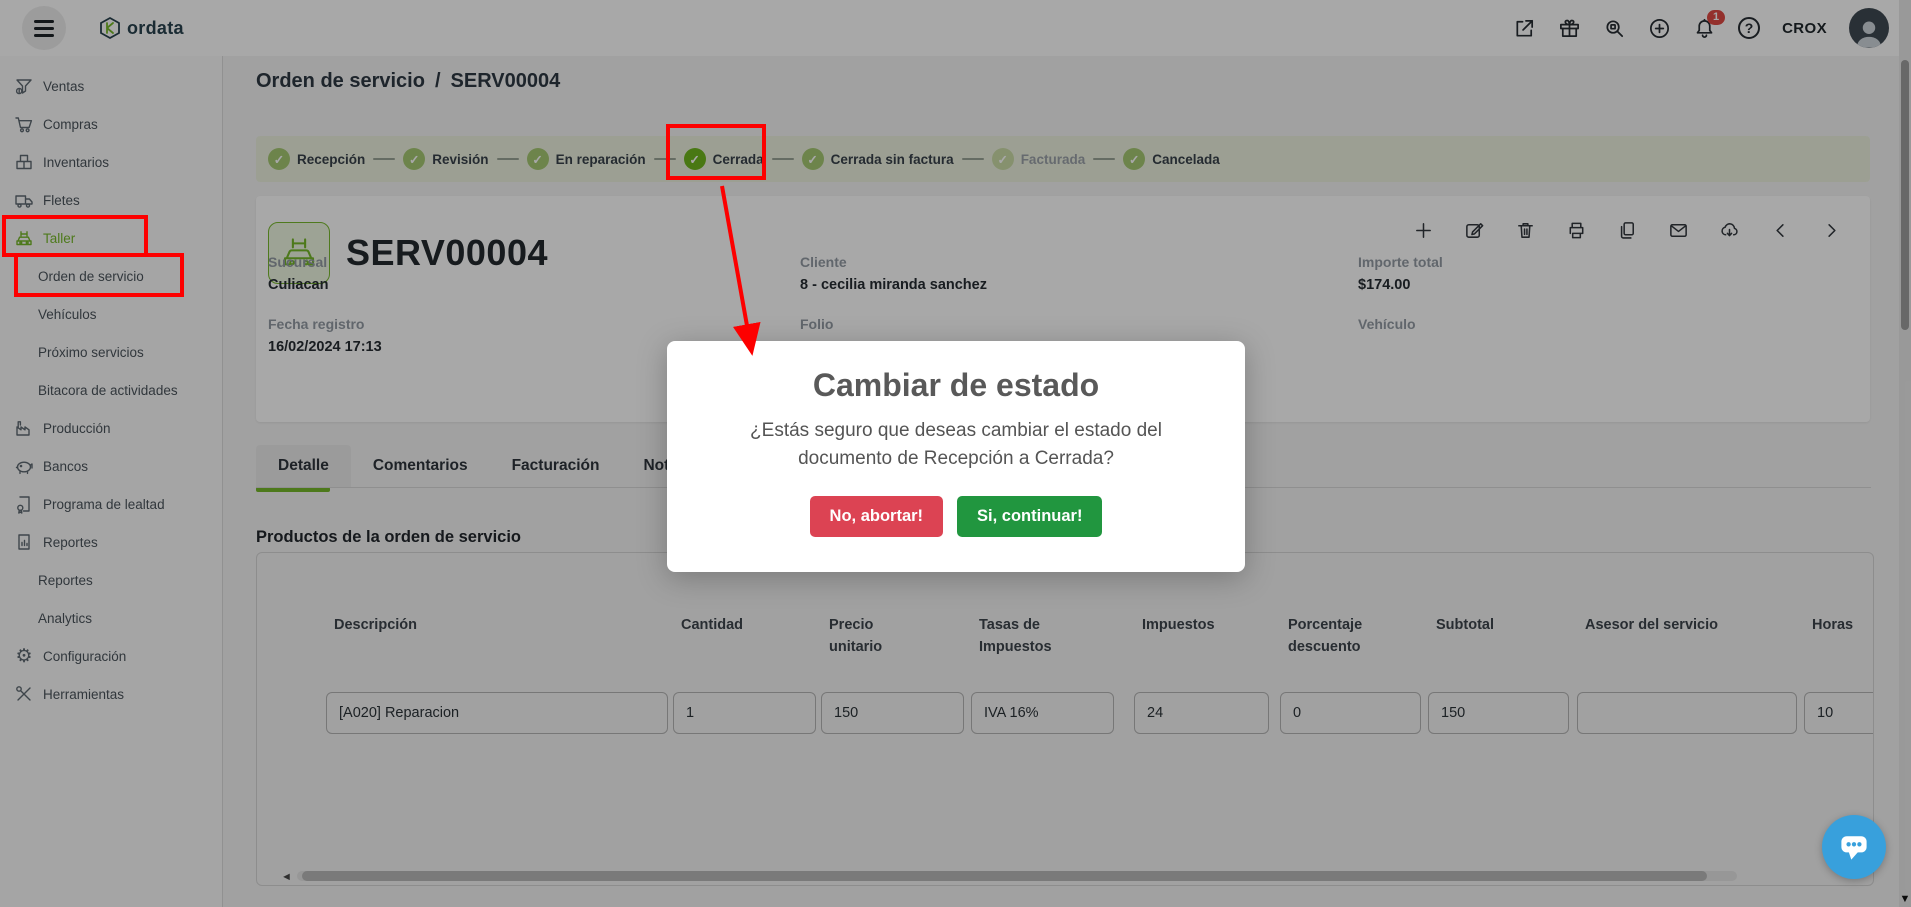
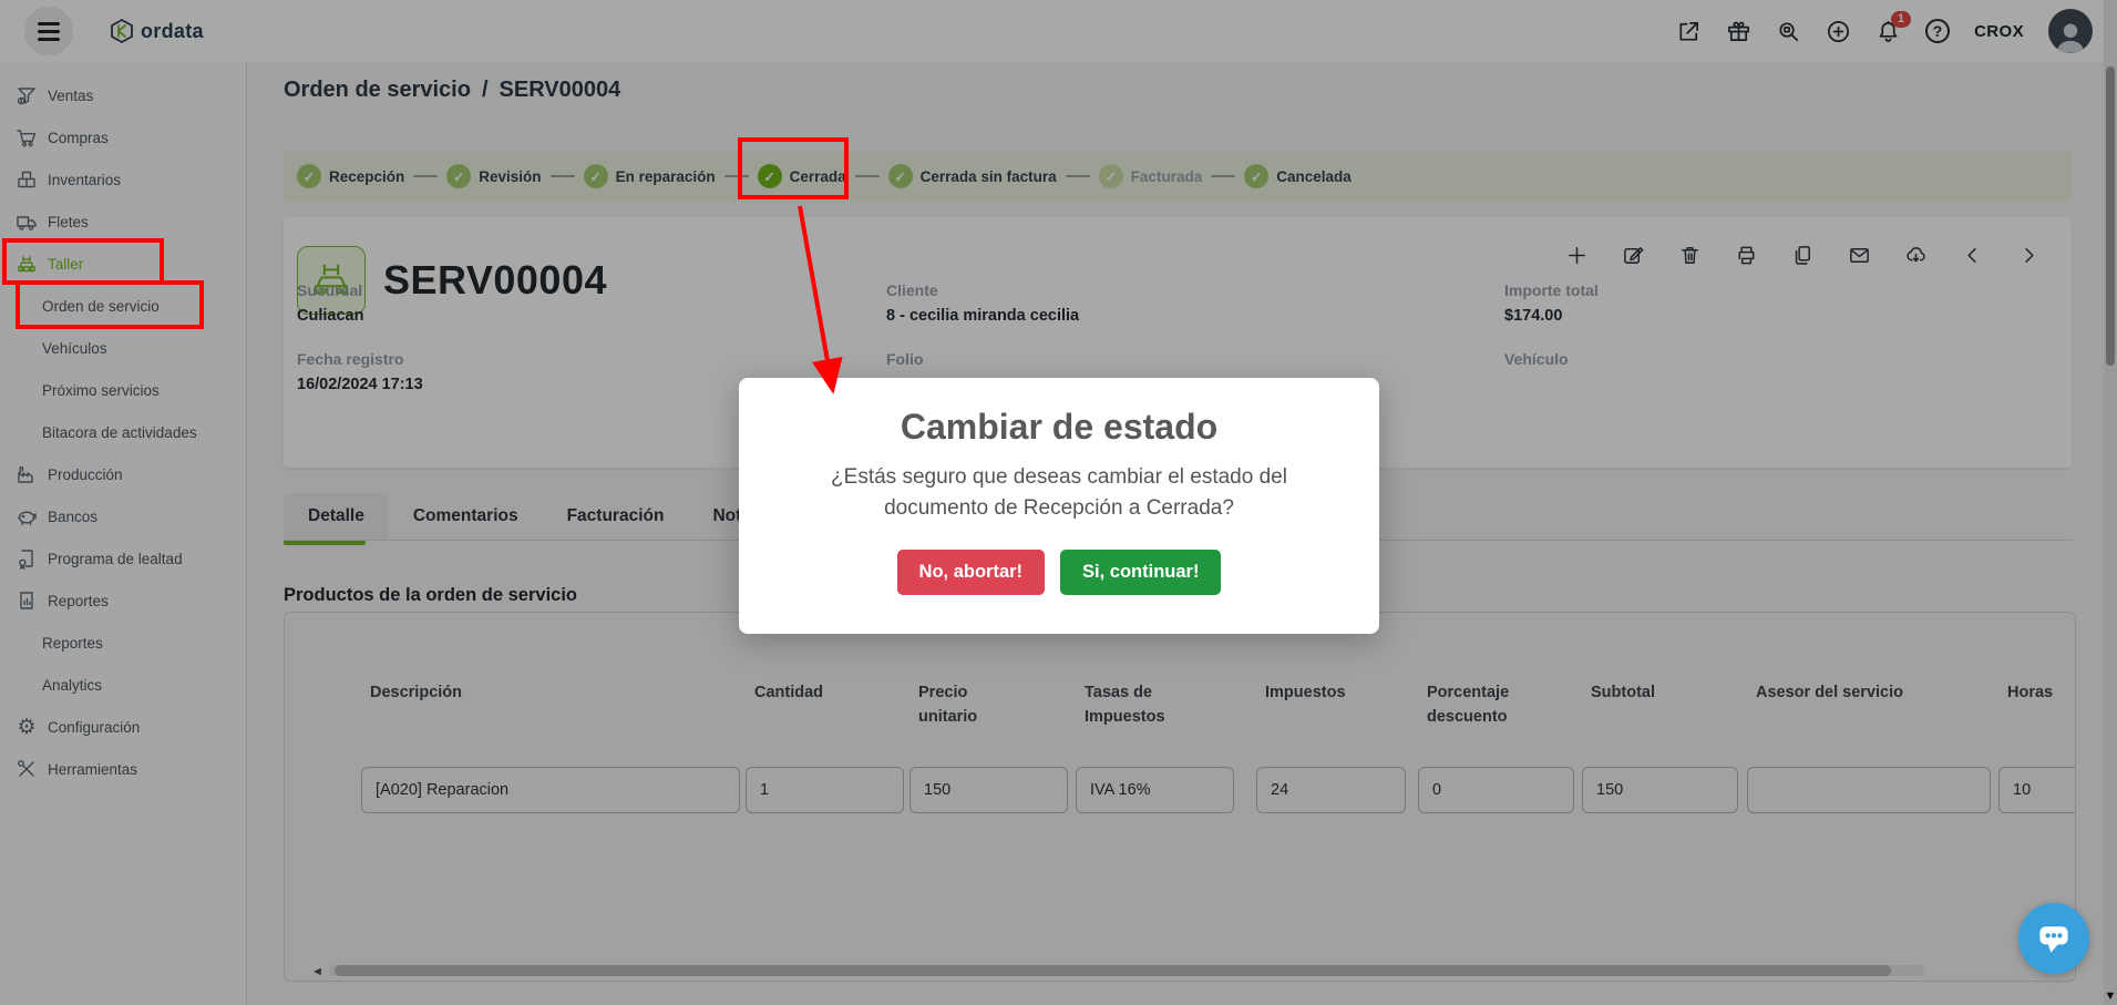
  ordata
  1
  CROX
  Ventas
  Compras
  Inventarios
  Fletes
  Taller
  Orden de servicio
  Vehículos
  Próximo servicios
  Bitacora de actividades
  Producción
  Bancos
  Programa de lealtad
  Reportes
  Reportes
  Analytics
  ⚙
  Configuración
  Herramientas
  Orden de servicio
  /
  SERV00004
  Recepción
  Revisión
  En reparación
  Cerrada
  Cerrada sin factura
  Facturada
  Cancelada
  SERV00004
  Sucursal
  Culiacan
  Cliente
- 8 - cecilia miranda sanchez
+ 8 - cecilia miranda cecilia
  Importe total
  $174.00
  Fecha registro
  16/02/2024 17:13
  Folio
  Vehículo
  Detalle
  Comentarios
  Facturación
  Productos de la orden de servicio
  Descripción
  Cantidad
  Precio unitario
  Tasas de Impuestos
  Impuestos
  Porcentaje descuento
  Subtotal
  Asesor del servicio
  Horas
  [A020] Reparacion
  1
  150
  IVA 16%
  24
  0
  150
  10
  ◄
  ▼
  Cambiar de estado
  ¿Estás seguro que deseas cambiar el estado del documento de Recepción a Cerrada?
  No, abortar!
  Si, continuar!
